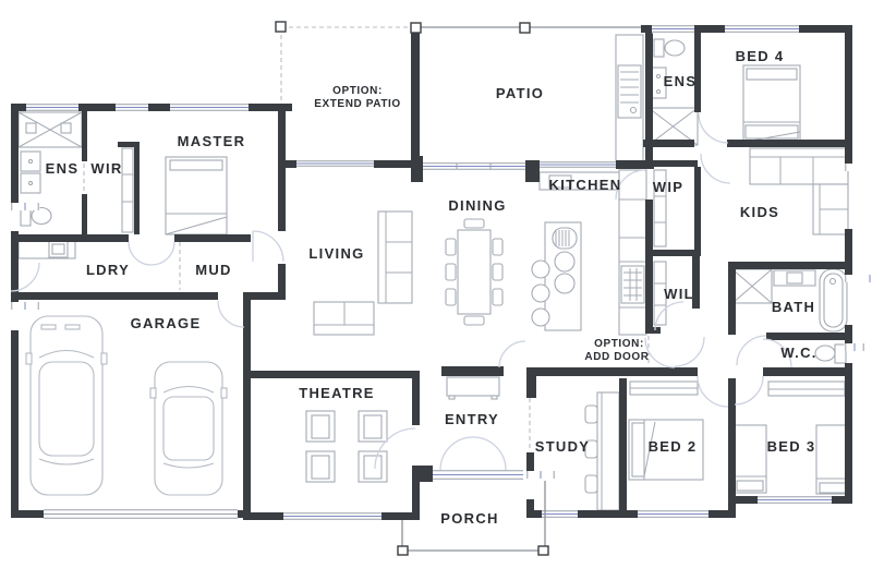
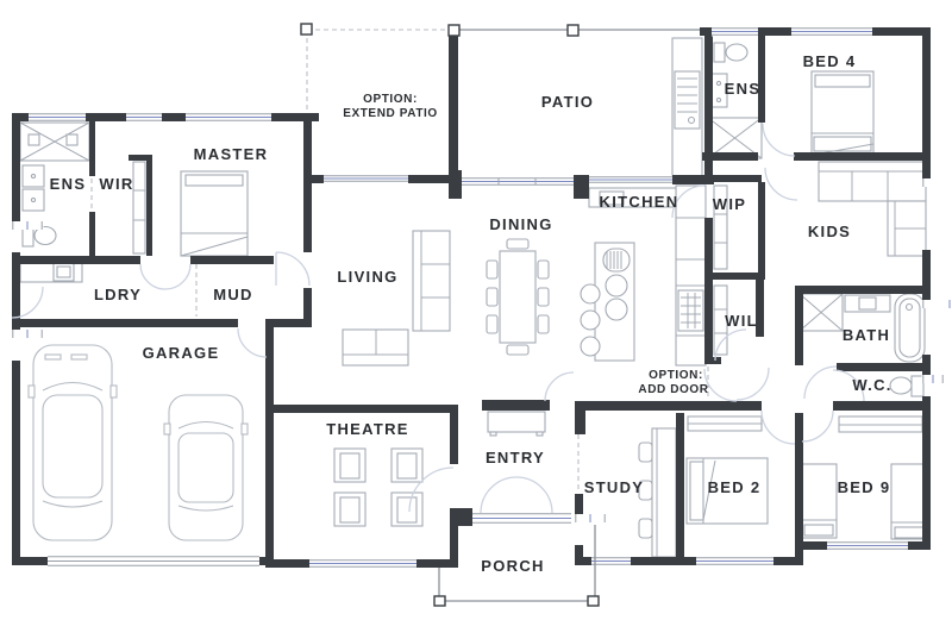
  MASTER
  ENS
  WIR
  LDRY
  MUD
  GARAGE
  LIVING
  DINING
  KITCHEN
  PATIO
  ENS
  BED 4
  WIP
  KIDS
  WIL
  BATH
  W.C.
  THEATRE
  ENTRY
  STUDY
  BED 2
- BED 3
+ BED 9
  PORCH
  OPTION:
  EXTEND PATIO
  OPTION:
  ADD DOOR
